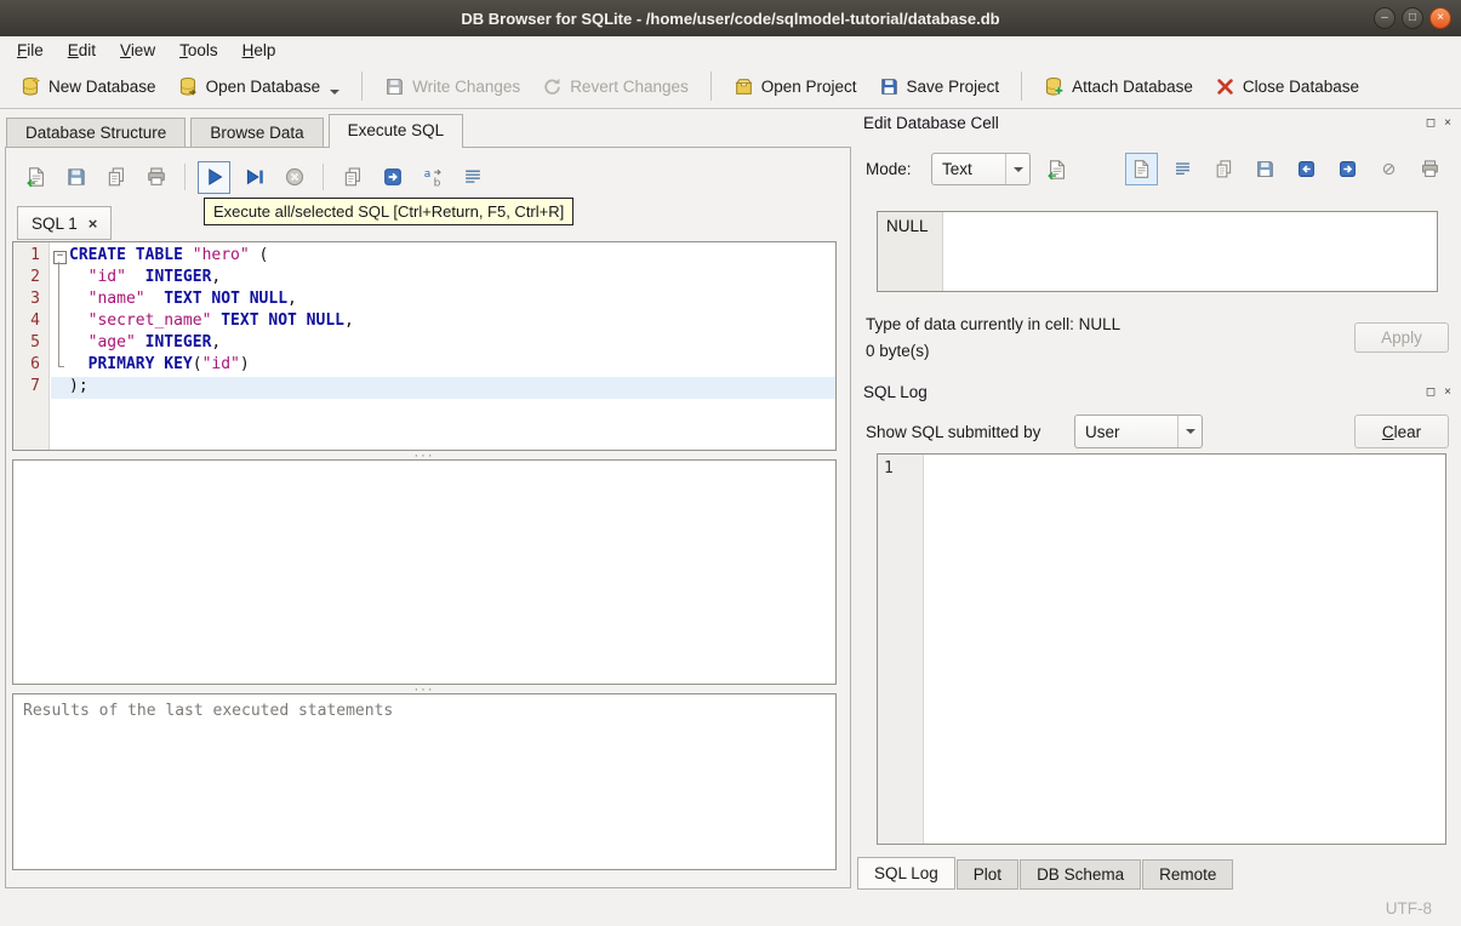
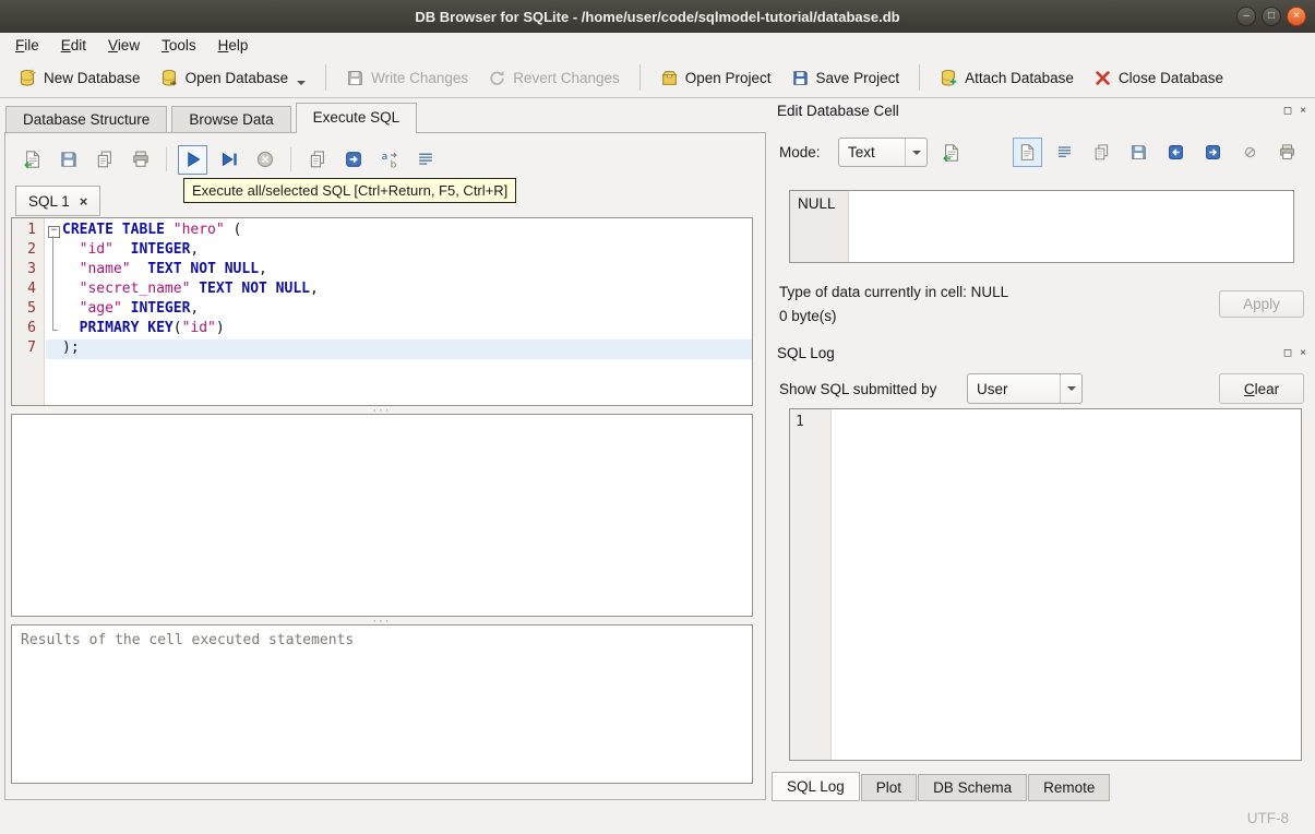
  DB Browser for SQLite - /home/user/code/sqlmodel-tutorial/database.db
  –
  □
  ×
  File
  Edit
  View
  Tools
  Help
  New Database
  Open Database
  Write Changes
  Revert Changes
  Open Project
  Save Project
  Attach Database
  Close Database
  Database Structure
  Browse Data
  Execute SQL
  a
  b
  Execute all/selected SQL [Ctrl+Return, F5, Ctrl+R]
  SQL 1
  ×
  1
  2
  3
  4
  5
  6
  7
  CREATE TABLE
  "hero"
  (
  "id"
  INTEGER
  ,
  "name"
  TEXT NOT NULL
  ,
  "secret_name"
  TEXT NOT NULL
  ,
  "age"
  INTEGER
  ,
  PRIMARY KEY
  (
  "id"
  )
  );
  ···
  ···
- Results of the last executed statements
+ Results of the cell executed statements
  Edit Database Cell
  ◻
  ×
  Mode:
  Text
  NULL
  Type of data currently in cell: NULL
  Apply
  0 byte(s)
  SQL Log
  ◻
  ×
  Show SQL submitted by
  User
  Clear
  1
  SQL Log
  Plot
  DB Schema
  Remote
  UTF-8
